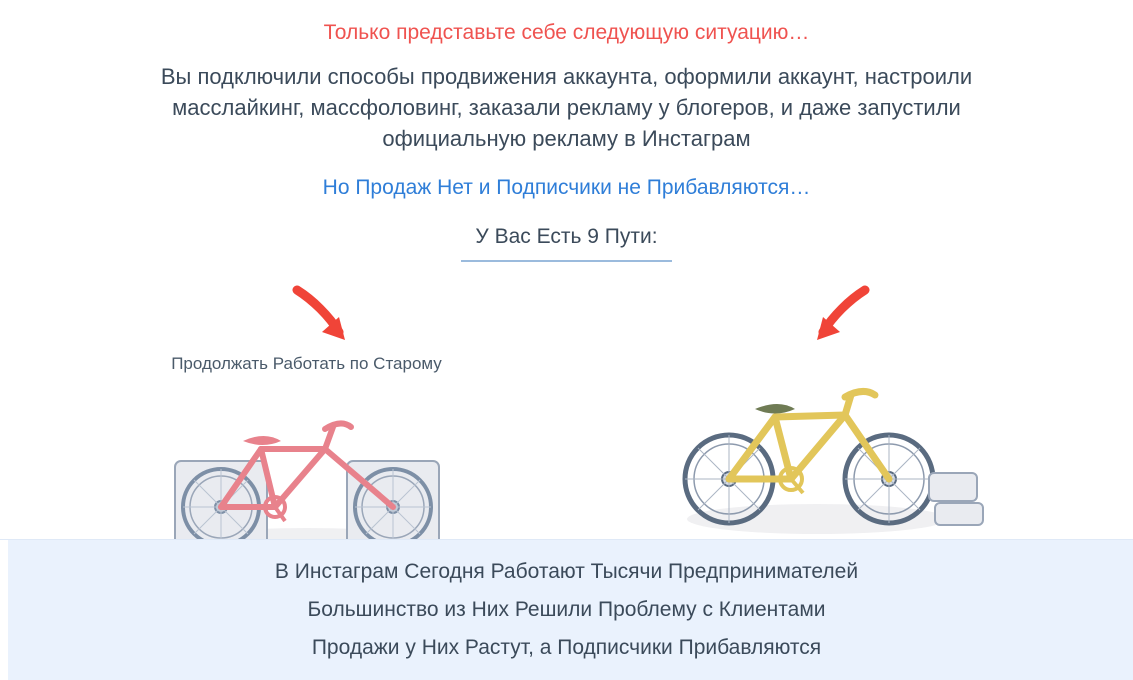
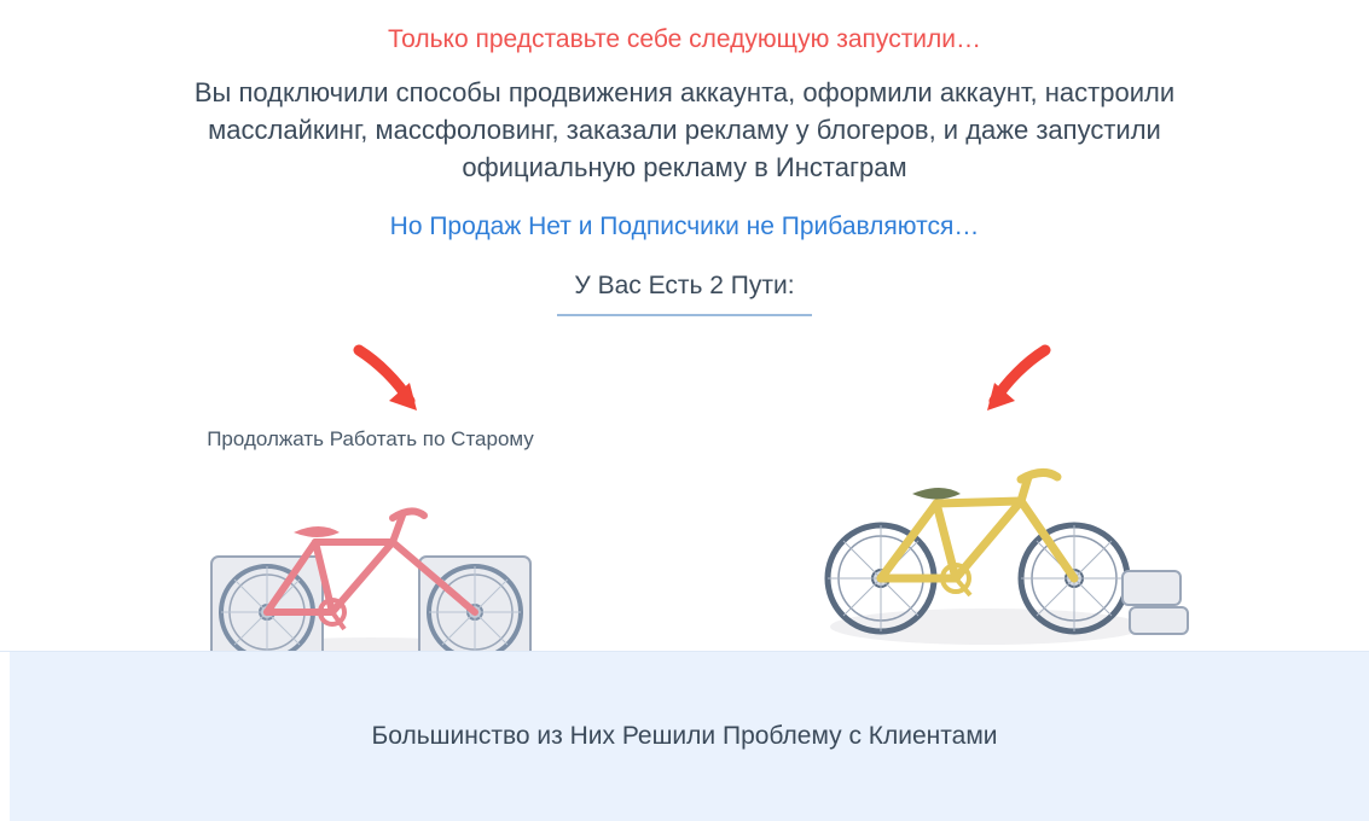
- Только представьте себе следующую ситуацию…
+ Только представьте себе следующую запустили…
  Вы подключили способы продвижения аккаунта, оформили аккаунт, настроили масслайкинг, массфоловинг, заказали рекламу у блогеров, и даже запустили официальную рекламу в Инстаграм
  Но Продаж Нет и Подписчики не Прибавляются…
- У Вас Есть 9 Пути:
+ У Вас Есть 2 Пути:
  Продолжать Работать по Старому
- В Инстаграм Сегодня Работают Тысячи Предпринимателей
  Большинство из Них Решили Проблему с Клиентами
- Продажи у Них Растут, а Подписчики Прибавляются
